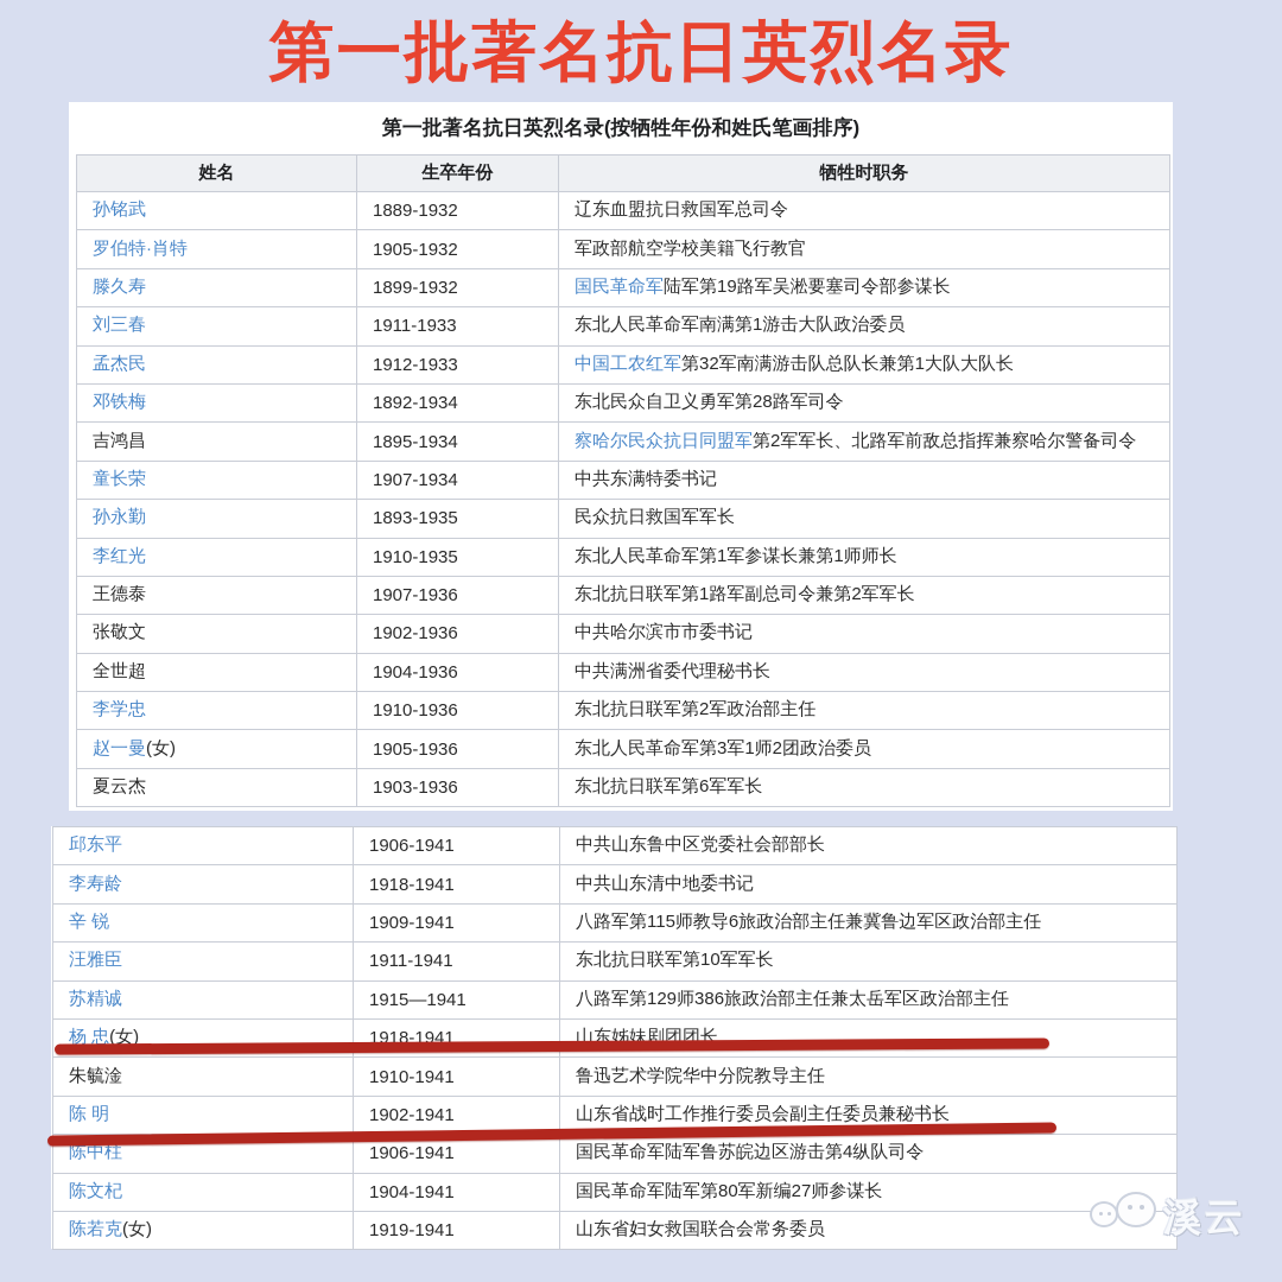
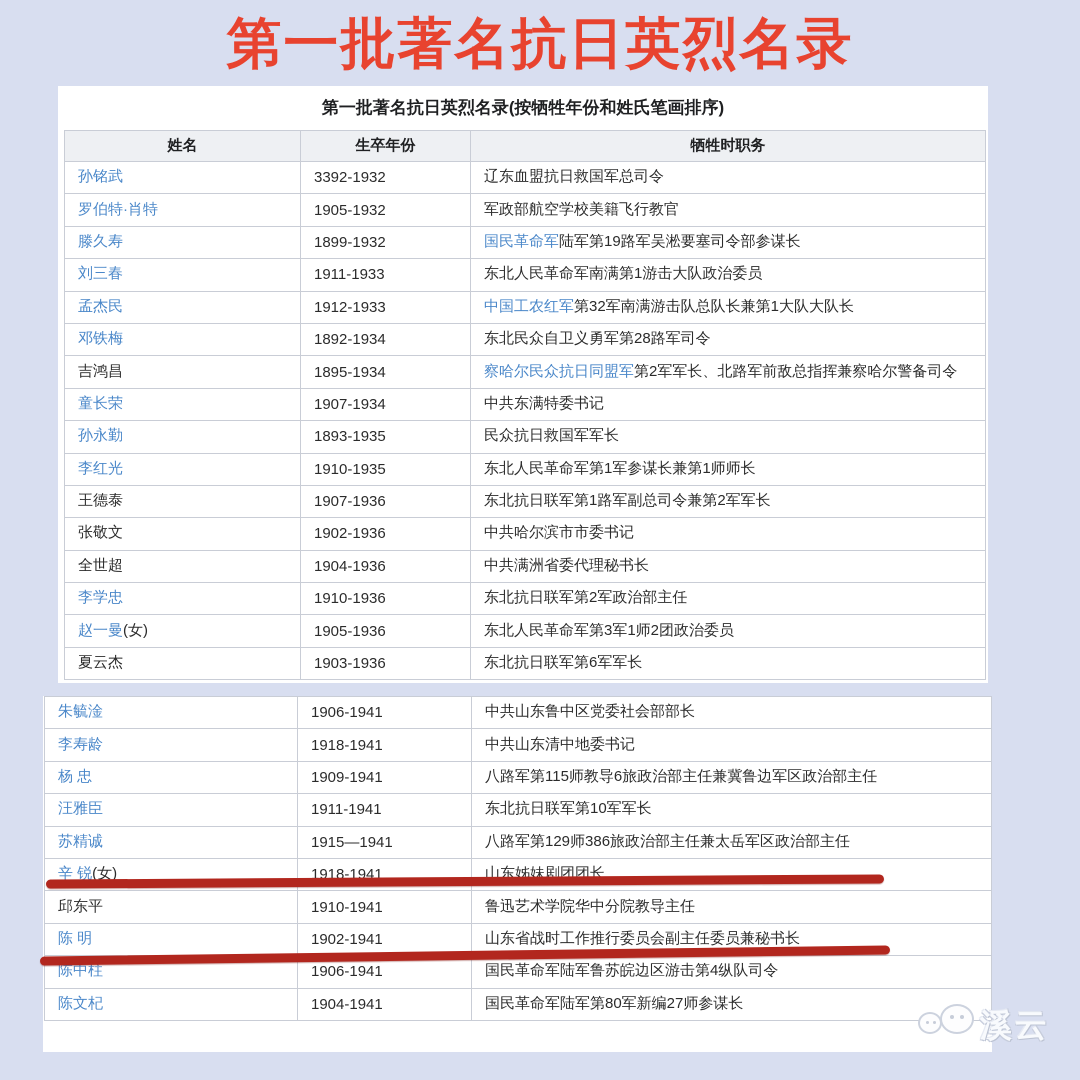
  第一批著名抗日英烈名录
  第一批著名抗日英烈名录(按牺牲年份和姓氏笔画排序)
  姓名	生卒年份	牺牲时职务
- 孙铭武	1889-1932	辽东血盟抗日救国军总司令
+ 孙铭武	3392-1932	辽东血盟抗日救国军总司令
  罗伯特·肖特	1905-1932	军政部航空学校美籍飞行教官
  滕久寿	1899-1932	国民革命军陆军第19路军吴淞要塞司令部参谋长
  刘三春	1911-1933	东北人民革命军南满第1游击大队政治委员
  孟杰民	1912-1933	中国工农红军第32军南满游击队总队长兼第1大队大队长
  邓铁梅	1892-1934	东北民众自卫义勇军第28路军司令
  吉鸿昌	1895-1934	察哈尔民众抗日同盟军第2军军长、北路军前敌总指挥兼察哈尔警备司令
  童长荣	1907-1934	中共东满特委书记
  孙永勤	1893-1935	民众抗日救国军军长
  李红光	1910-1935	东北人民革命军第1军参谋长兼第1师师长
  王德泰	1907-1936	东北抗日联军第1路军副总司令兼第2军军长
  张敬文	1902-1936	中共哈尔滨市市委书记
  全世超	1904-1936	中共满洲省委代理秘书长
  李学忠	1910-1936	东北抗日联军第2军政治部主任
  赵一曼(女)	1905-1936	东北人民革命军第3军1师2团政治委员
  夏云杰	1903-1936	东北抗日联军第6军军长
- 邱东平	1906-1941	中共山东鲁中区党委社会部部长
+ 朱毓淦	1906-1941	中共山东鲁中区党委社会部部长
  李寿龄	1918-1941	中共山东清中地委书记
- 辛 锐	1909-1941	八路军第115师教导6旅政治部主任兼冀鲁边军区政治部主任
+ 杨 忠	1909-1941	八路军第115师教导6旅政治部主任兼冀鲁边军区政治部主任
  汪雅臣	1911-1941	东北抗日联军第10军军长
  苏精诚	1915—1941	八路军第129师386旅政治部主任兼太岳军区政治部主任
- 杨 忠(女)	1918-1941	山东姊妹剧团团长
+ 辛 锐(女)	1918-1941	山东姊妹剧团团长
- 朱毓淦	1910-1941	鲁迅艺术学院华中分院教导主任
+ 邱东平	1910-1941	鲁迅艺术学院华中分院教导主任
  陈 明	1902-1941	山东省战时工作推行委员会副主任委员兼秘书长
  陈中柱	1906-1941	国民革命军陆军鲁苏皖边区游击第4纵队司令
  陈文杞	1904-1941	国民革命军陆军第80军新编27师参谋长
- 陈若克(女)	1919-1941	山东省妇女救国联合会常务委员
  溪云
